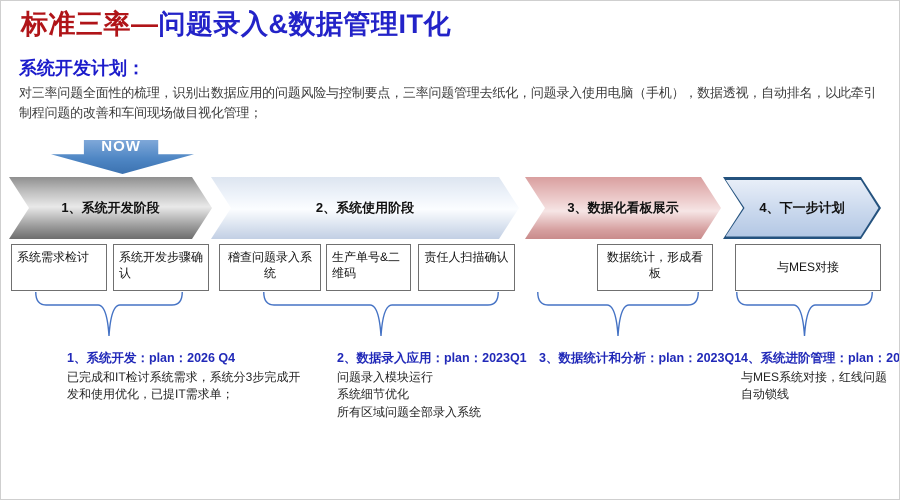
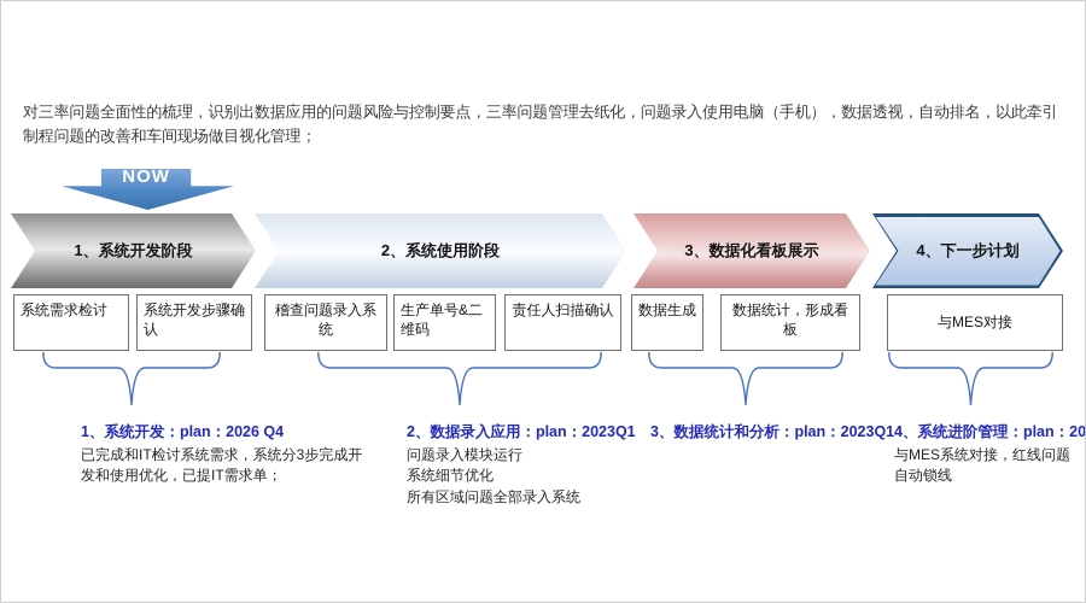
- 标准三率—问题录入&数据管理IT化
- 系统开发计划：
  对三率问题全面性的梳理，识别出数据应用的问题风险与控制要点，三率问题管理去纸化，问题录入使用电脑（手机），数据透视，自动排名，以此牵引制程问题的改善和车间现场做目视化管理；
  NOW
  1、系统开发阶段
  2、系统使用阶段
  3、数据化看板展示
  4、下一步计划
  系统需求检讨
  系统开发步骤确认
  稽查问题录入系统
  生产单号&二维码
  责任人扫描确认
+ 数据生成
  数据统计，形成看板
  与MES对接
  1、系统开发：plan：2026 Q4
  已完成和IT检讨系统需求，系统分3步完成开发和使用优化，已提IT需求单；
  2、数据录入应用：plan：2023Q1
  问题录入模块运行
  系统细节优化
  所有区域问题全部录入系统
  3、数据统计和分析：plan：2023Q1
  4、系统进阶管理：plan：20
  与MES系统对接，红线问题自动锁线
